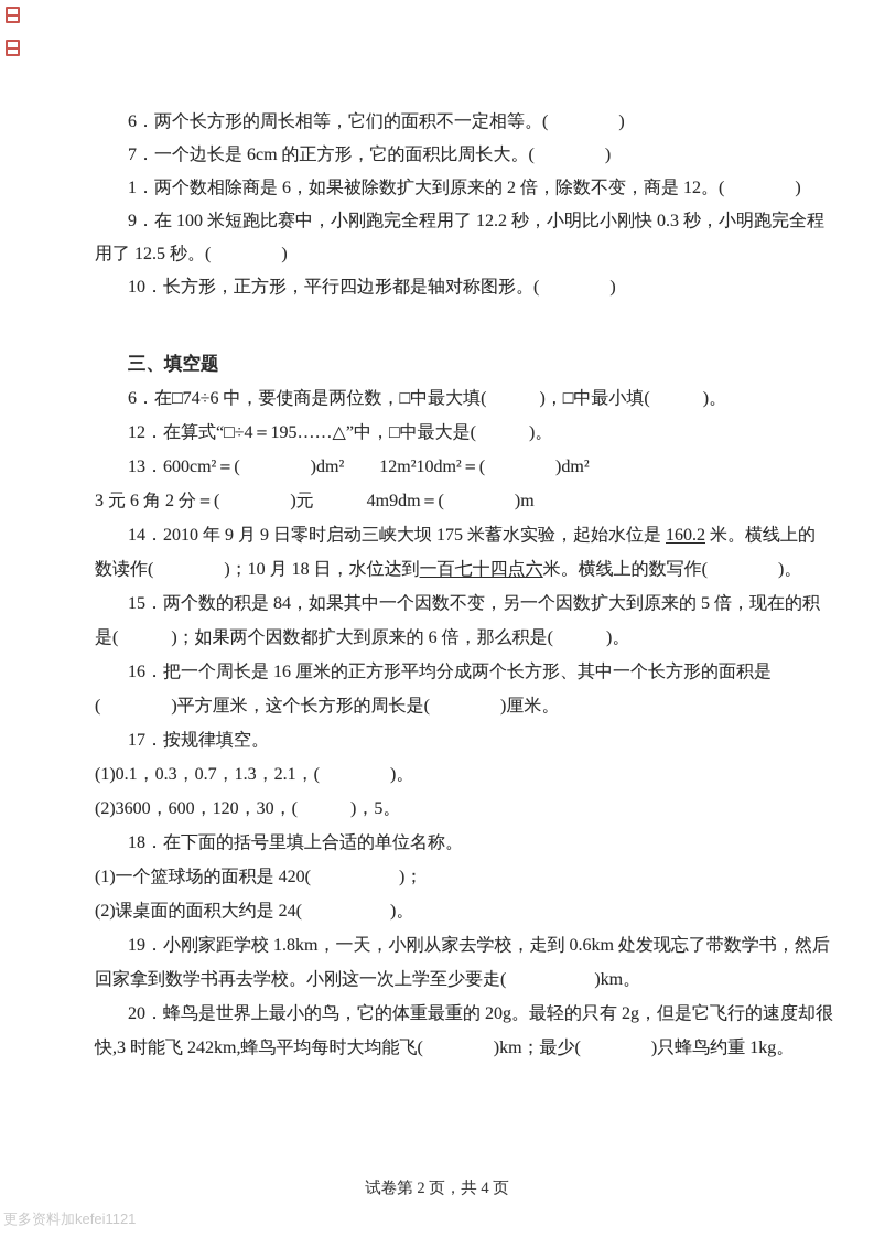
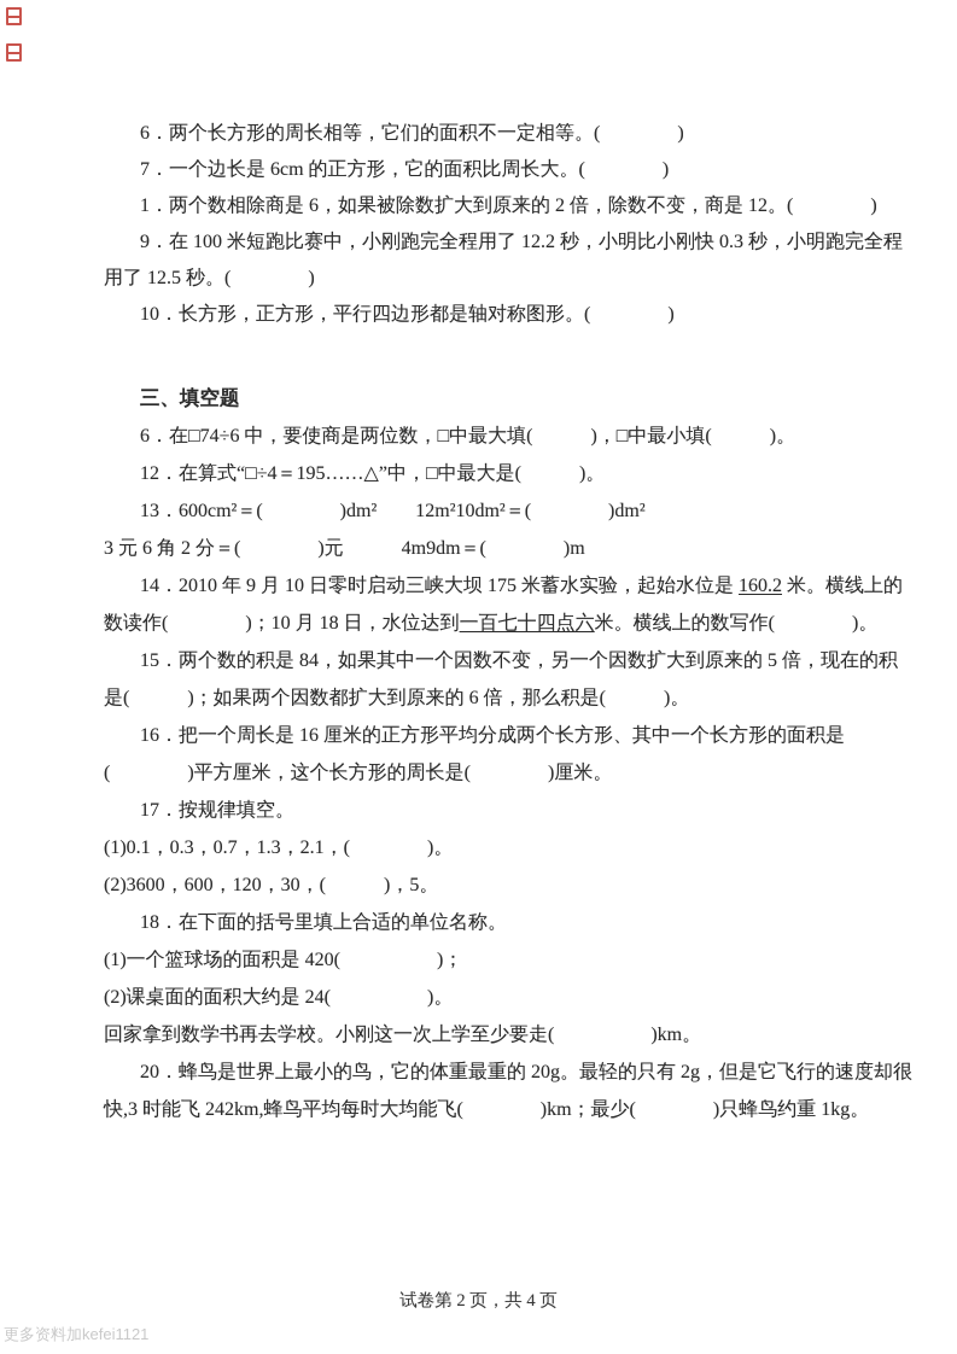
  6．两个长方形的周长相等，它们的面积不一定相等。( )
  7．一个边长是 6cm 的正方形，它的面积比周长大。( )
  1．两个数相除商是 6，如果被除数扩大到原来的 2 倍，除数不变，商是 12。( )
  9．在 100 米短跑比赛中，小刚跑完全程用了 12.2 秒，小明比小刚快 0.3 秒，小明跑完全程
  用了 12.5 秒。( )
  10．长方形，正方形，平行四边形都是轴对称图形。( )
  三、填空题
  6．在□74÷6 中，要使商是两位数，□中最大填( )，□中最小填( )。
  12．在算式“□÷4＝195……△”中，□中最大是( )。
  13．600cm²＝( )dm² 12m²10dm²＝( )dm²
  3 元 6 角 2 分＝( )元 4m9dm＝( )m
- 14．2010 年 9 月 9 日零时启动三峡大坝 175 米蓄水实验，起始水位是 160.2 米。横线上的
+ 14．2010 年 9 月 10 日零时启动三峡大坝 175 米蓄水实验，起始水位是 160.2 米。横线上的
  数读作( )；10 月 18 日，水位达到一百七十四点六米。横线上的数写作( )。
  15．两个数的积是 84，如果其中一个因数不变，另一个因数扩大到原来的 5 倍，现在的积
  是( )；如果两个因数都扩大到原来的 6 倍，那么积是( )。
  16．把一个周长是 16 厘米的正方形平均分成两个长方形、其中一个长方形的面积是
  ( )平方厘米，这个长方形的周长是( )厘米。
  17．按规律填空。
  (1)0.1，0.3，0.7，1.3，2.1，( )。
  (2)3600，600，120，30，( )，5。
  18．在下面的括号里填上合适的单位名称。
  (1)一个篮球场的面积是 420( )；
  (2)课桌面的面积大约是 24( )。
- 19．小刚家距学校 1.8km，一天，小刚从家去学校，走到 0.6km 处发现忘了带数学书，然后
  回家拿到数学书再去学校。小刚这一次上学至少要走( )km。
  20．蜂鸟是世界上最小的鸟，它的体重最重的 20g。最轻的只有 2g，但是它飞行的速度却很
  快,3 时能飞 242km,蜂鸟平均每时大均能飞( )km；最少( )只蜂鸟约重 1kg。
  试卷第 2 页，共 4 页
  更多资料加kefei1121
